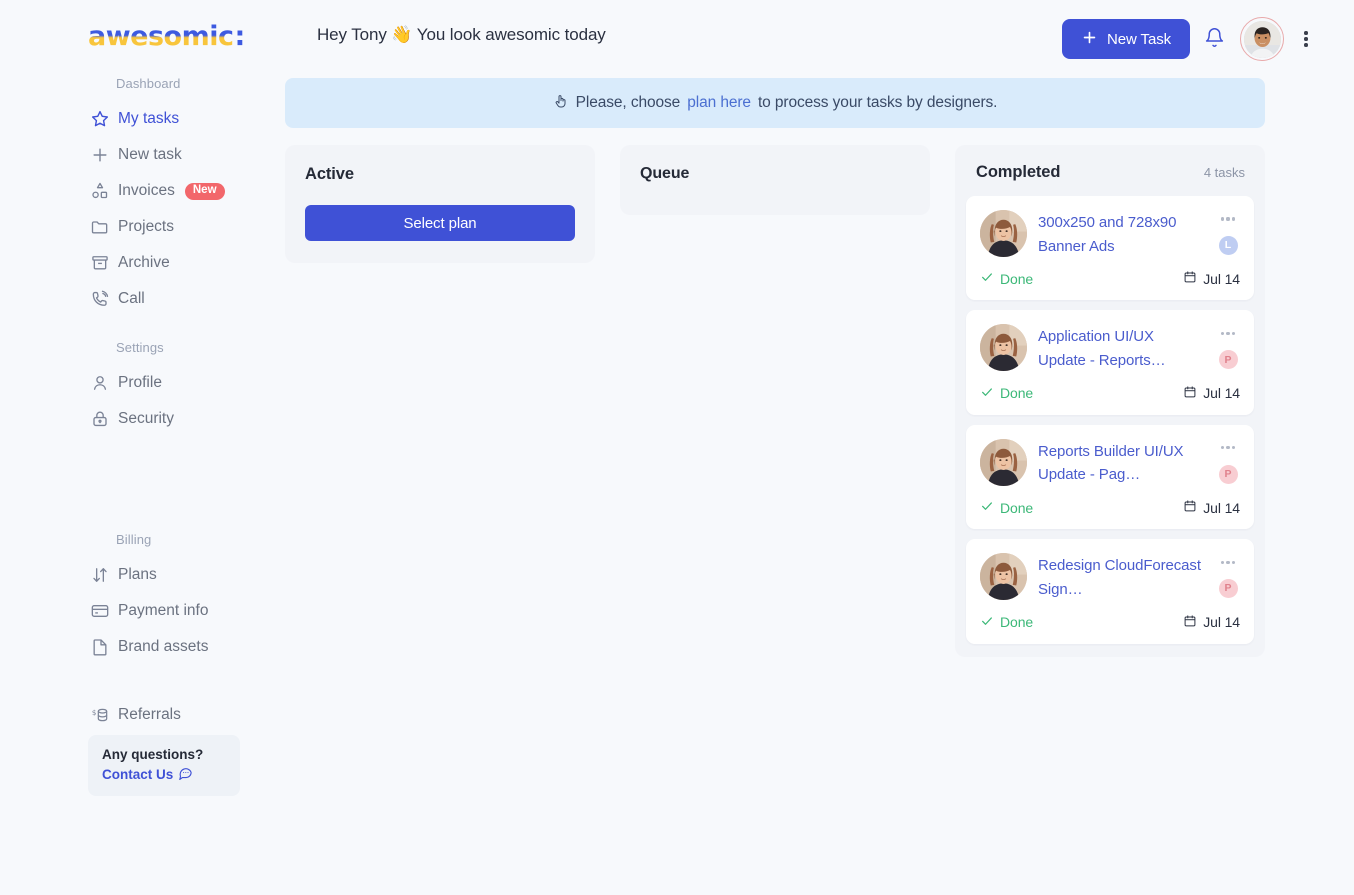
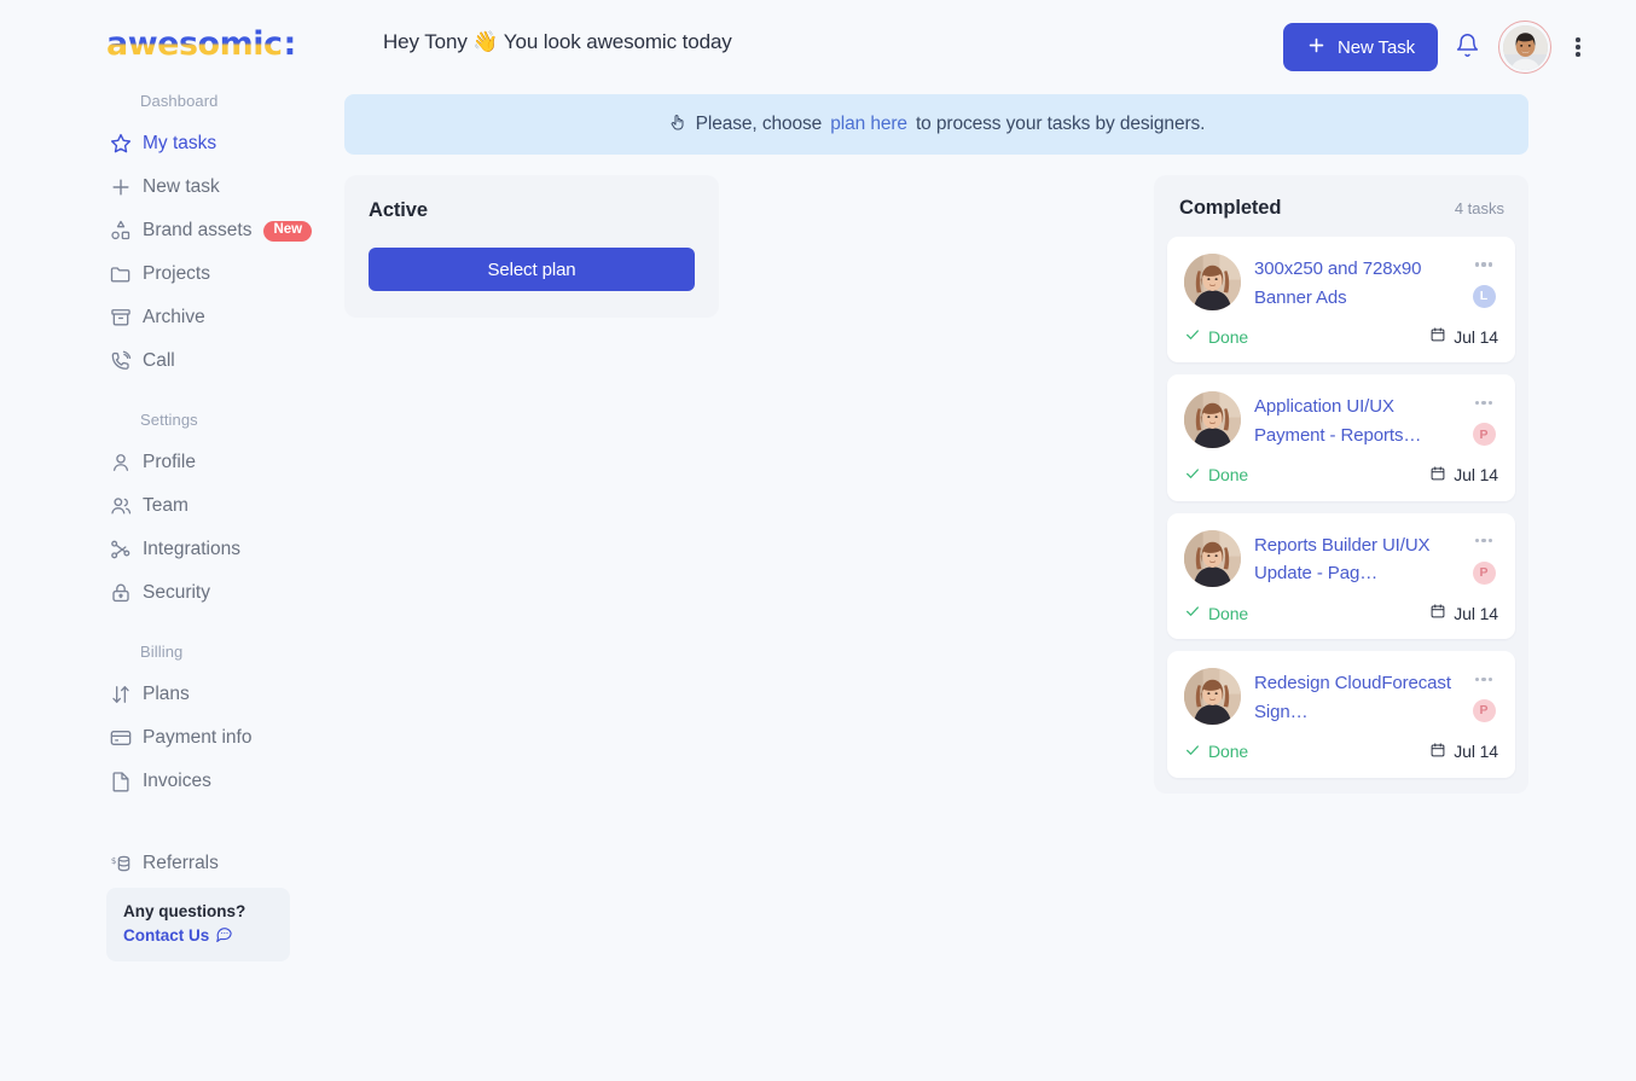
  awesomic
  :
  Dashboard
  My tasks
  New task
- Invoices
+ Brand assets
  New
  Projects
  Archive
  Call
  Settings
  Profile
+ Team
+ Integrations
  Security
  Billing
  Plans
  Payment info
- Brand assets
+ Invoices
  $
  Referrals
  Any questions?
  Contact Us
  Hey Tony 👋 You look awesomic today
  New Task
  Please, choose
  plan here
  to process your tasks by designers.
  Active
  Select plan
- Queue
  Completed
  4 tasks
  300x250 and 728x90 Banner Ads
  L
  Done
  Jul 14
- Application UI/UX Update - Reports…
+ Application UI/UX Payment - Reports…
  P
  Done
  Jul 14
  Reports Builder UI/UX Update - Pag…
  P
  Done
  Jul 14
  Redesign CloudForecast Sign…
  P
  Done
  Jul 14
